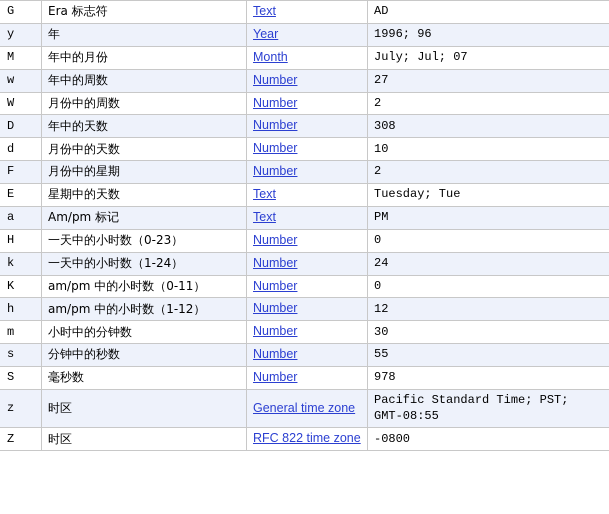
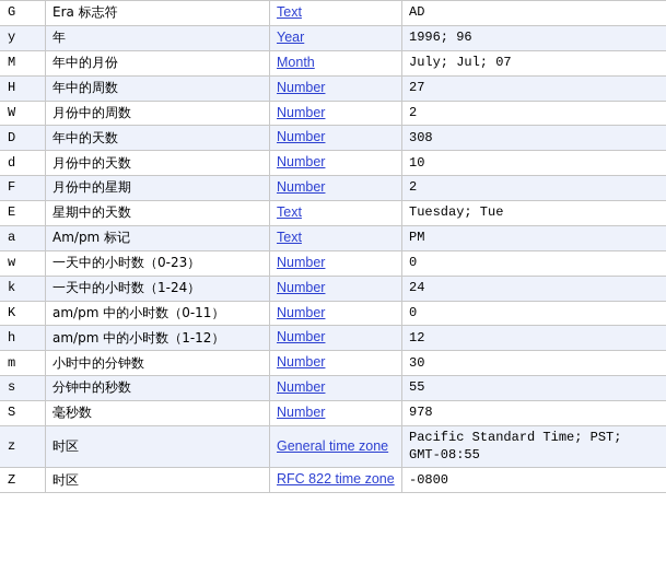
  G	Era 标志符	Text	AD
  y	年	Year	1996; 96
  M	年中的月份	Month	July; Jul; 07
- w	年中的周数	Number	27
+ H	年中的周数	Number	27
  W	月份中的周数	Number	2
  D	年中的天数	Number	308
  d	月份中的天数	Number	10
  F	月份中的星期	Number	2
  E	星期中的天数	Text	Tuesday; Tue
  a	Am/pm 标记	Text	PM
- H	一天中的小时数（0-23）	Number	0
+ w	一天中的小时数（0-23）	Number	0
  k	一天中的小时数（1-24）	Number	24
  K	am/pm 中的小时数（0-11）	Number	0
  h	am/pm 中的小时数（1-12）	Number	12
  m	小时中的分钟数	Number	30
  s	分钟中的秒数	Number	55
  S	毫秒数	Number	978
  z	时区	General time zone	Pacific Standard Time; PST; GMT-08:55
  Z	时区	RFC 822 time zone	-0800
